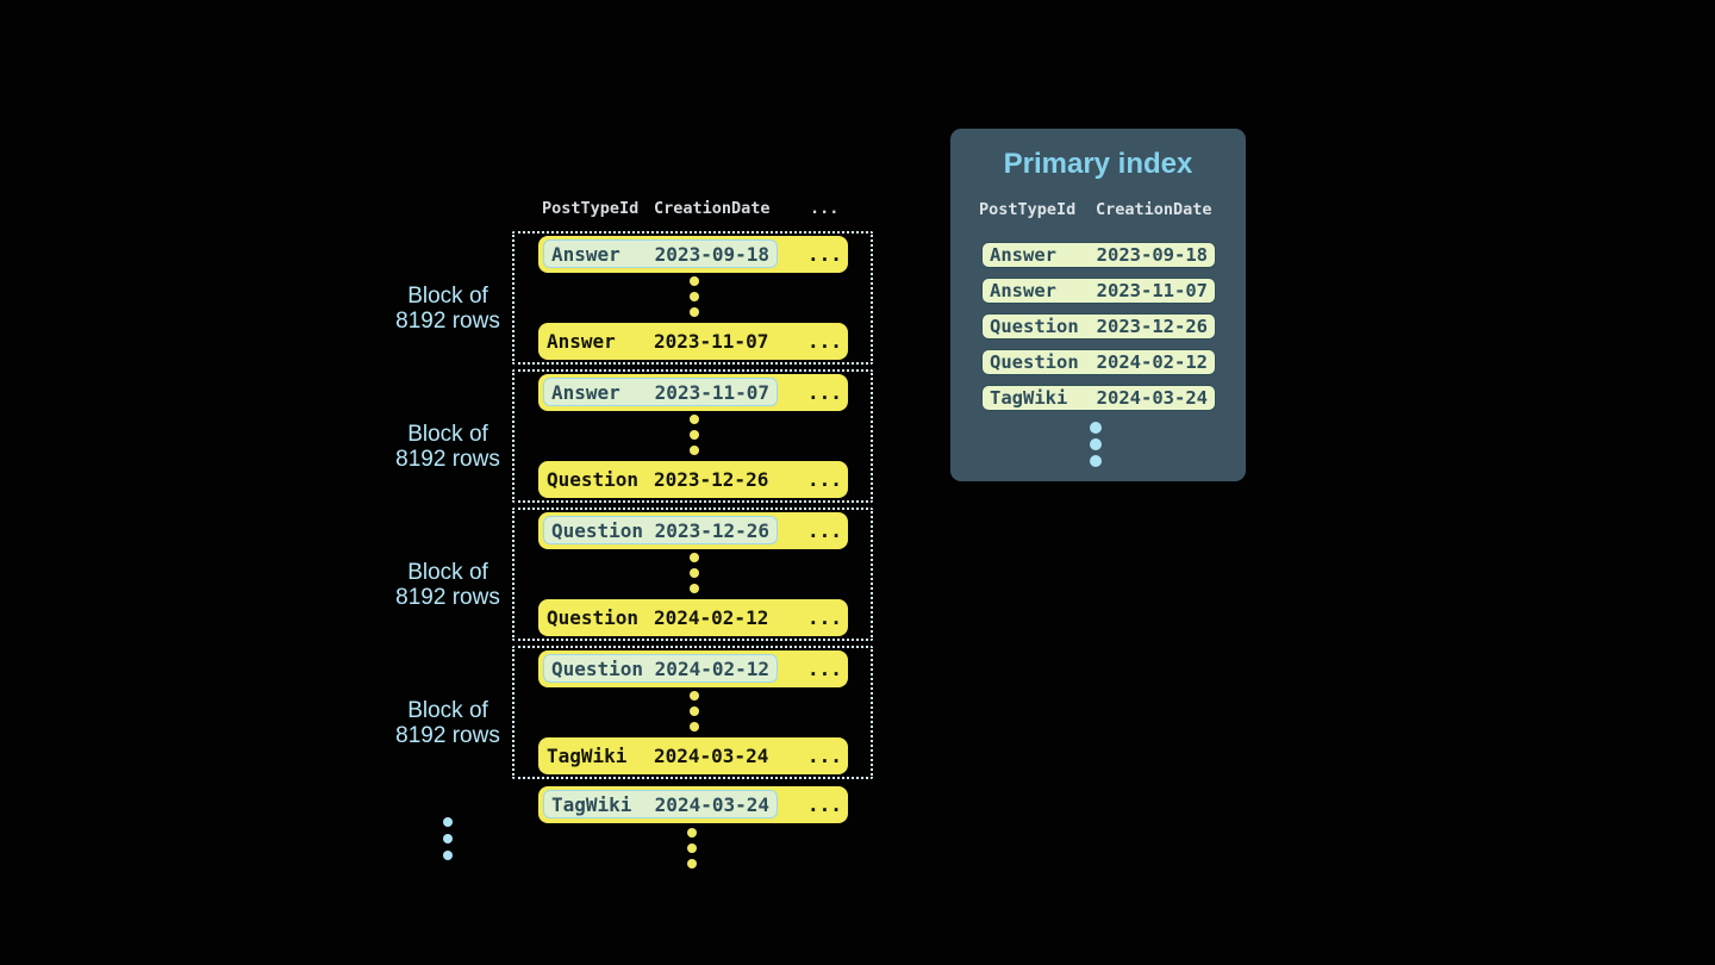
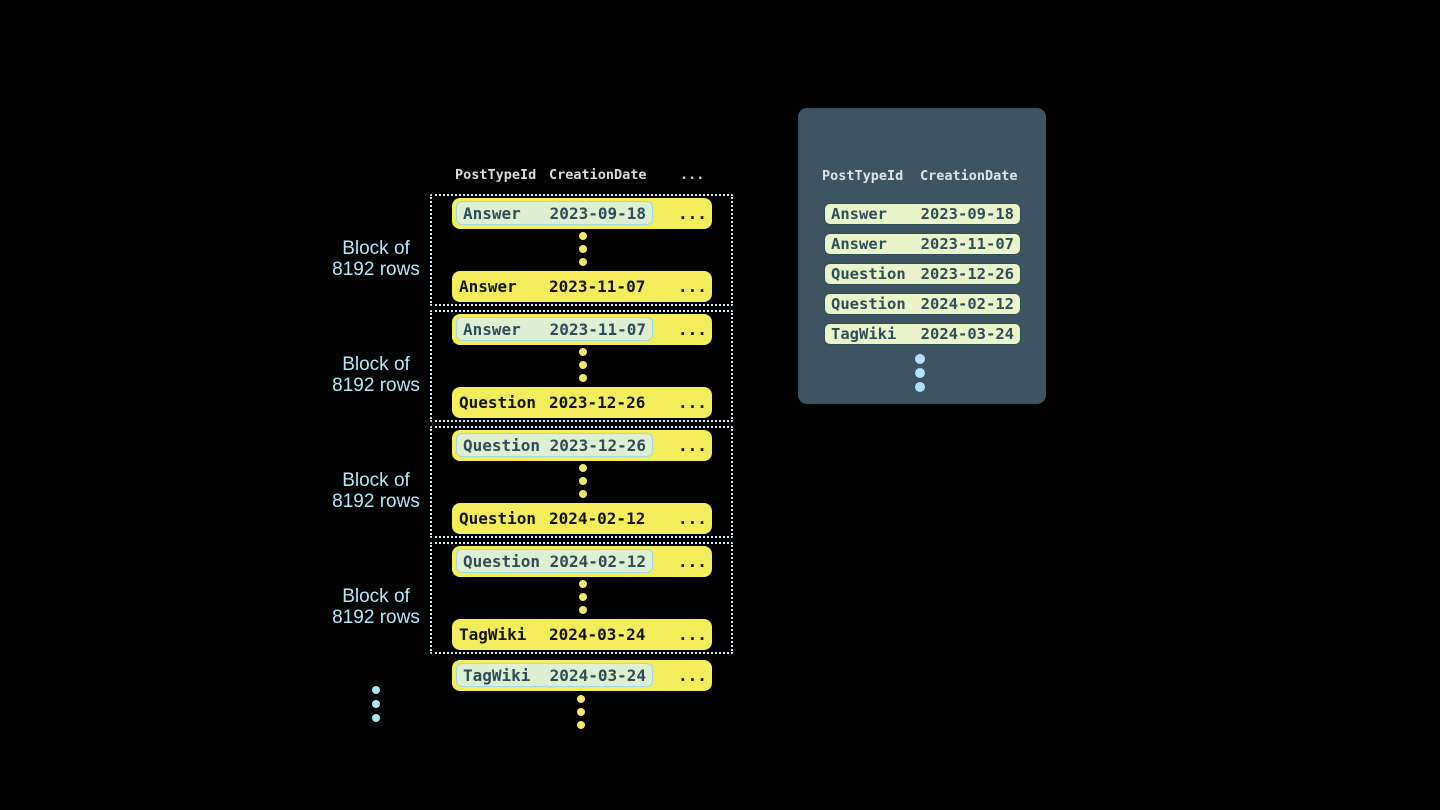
  PostTypeId
  CreationDate
  ...
  Answer
  2023-09-18
  ...
  Answer
  2023-11-07
  ...
  Answer
  2023-11-07
  ...
  Question
  2023-12-26
  ...
  Question
  2023-12-26
  ...
  Question
  2024-02-12
  ...
  Question
  2024-02-12
  ...
  TagWiki
  2024-03-24
  ...
  Block of
  8192 rows
  Block of
  8192 rows
  Block of
  8192 rows
  Block of
  8192 rows
  TagWiki
  2024-03-24
  ...
- Primary index
  PostTypeId
  CreationDate
  Answer
  2023-09-18
  Answer
  2023-11-07
  Question
  2023-12-26
  Question
  2024-02-12
  TagWiki
  2024-03-24
